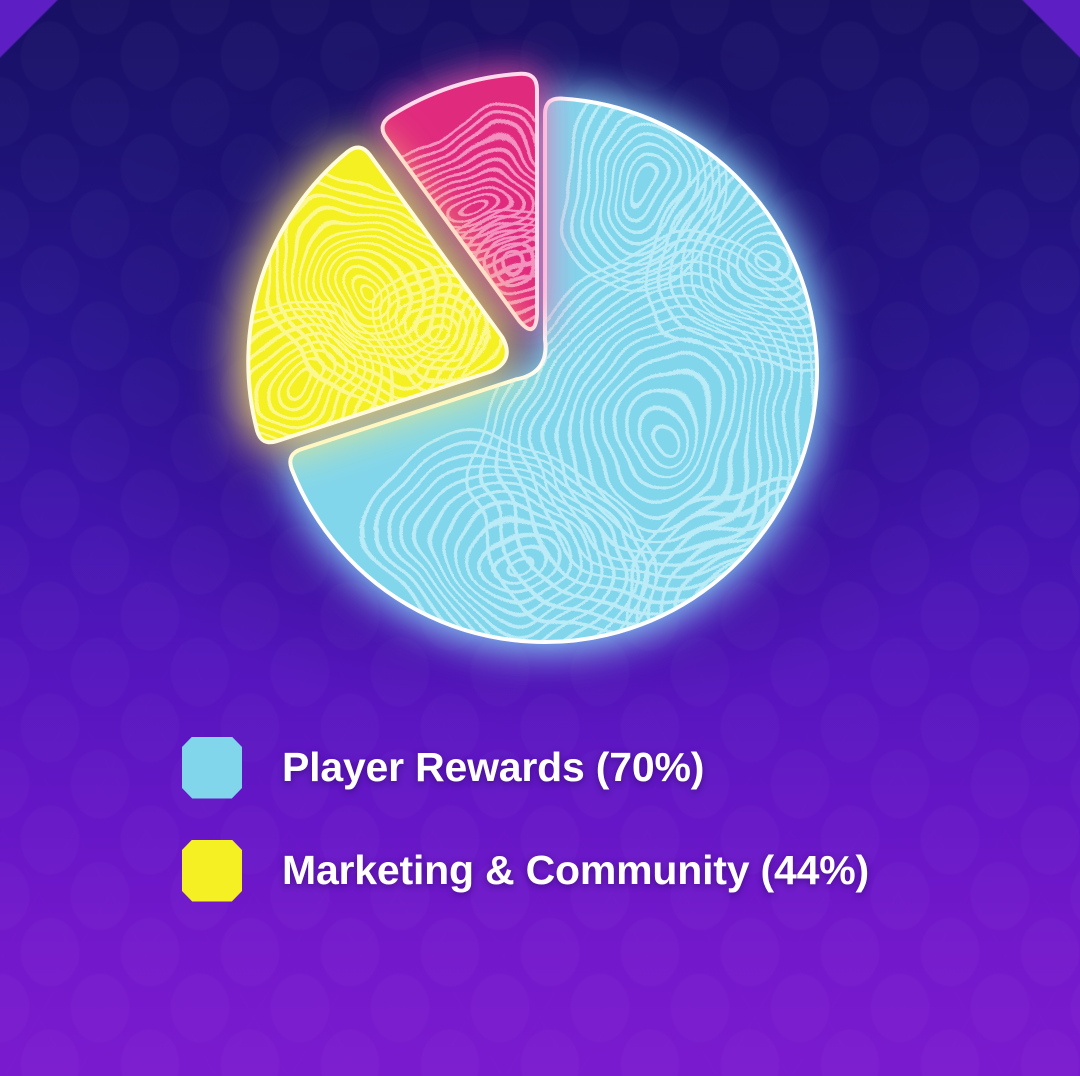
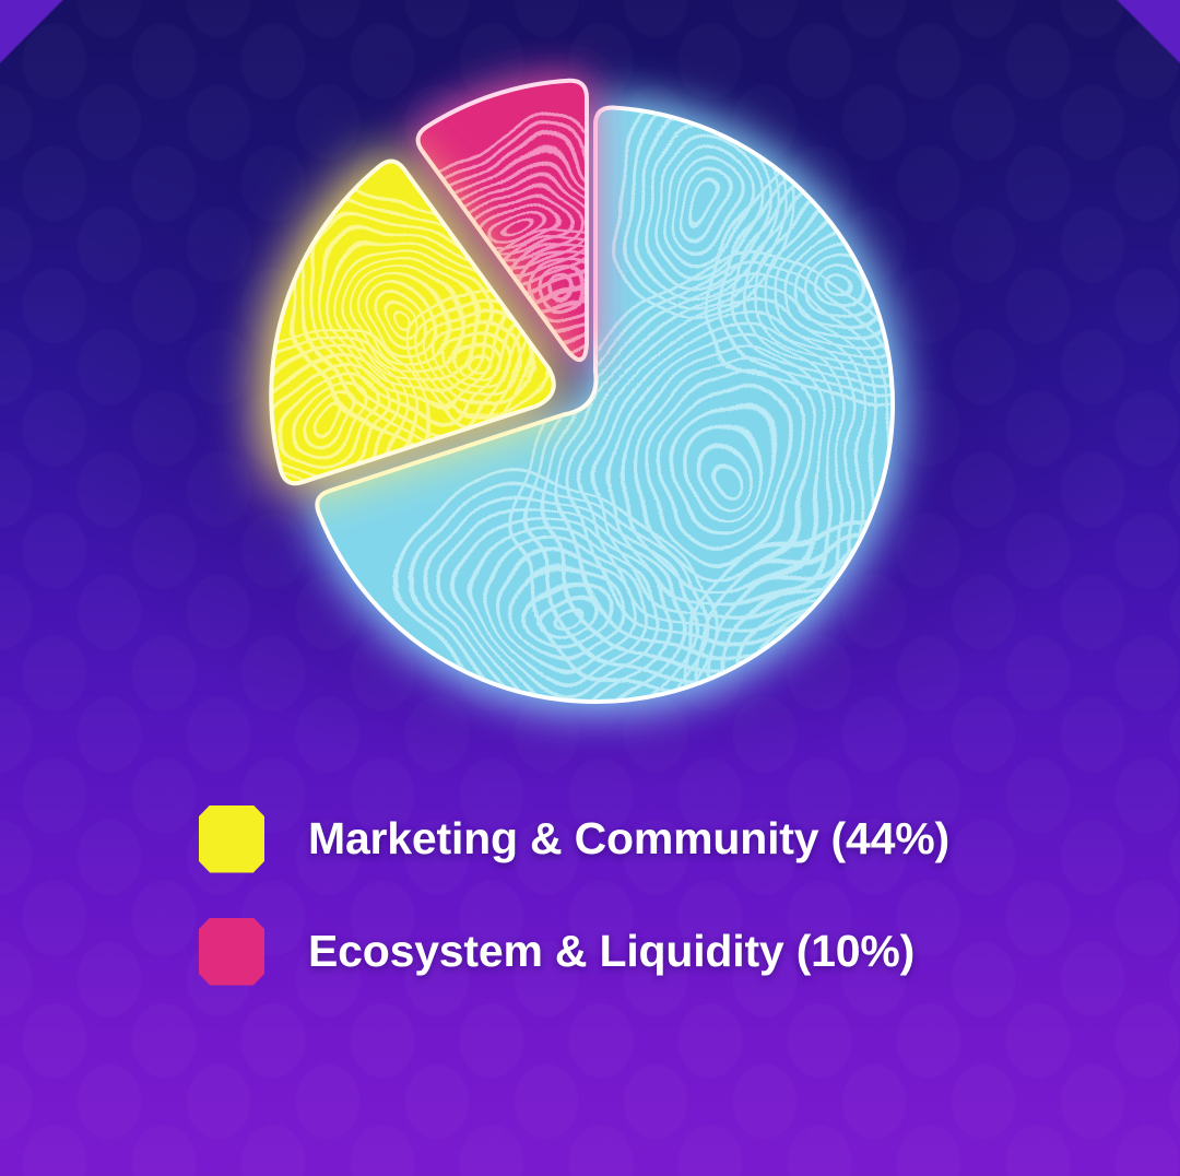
- Player Rewards (70%)
  Marketing & Community (44%)
+ Ecosystem & Liquidity (10%)
